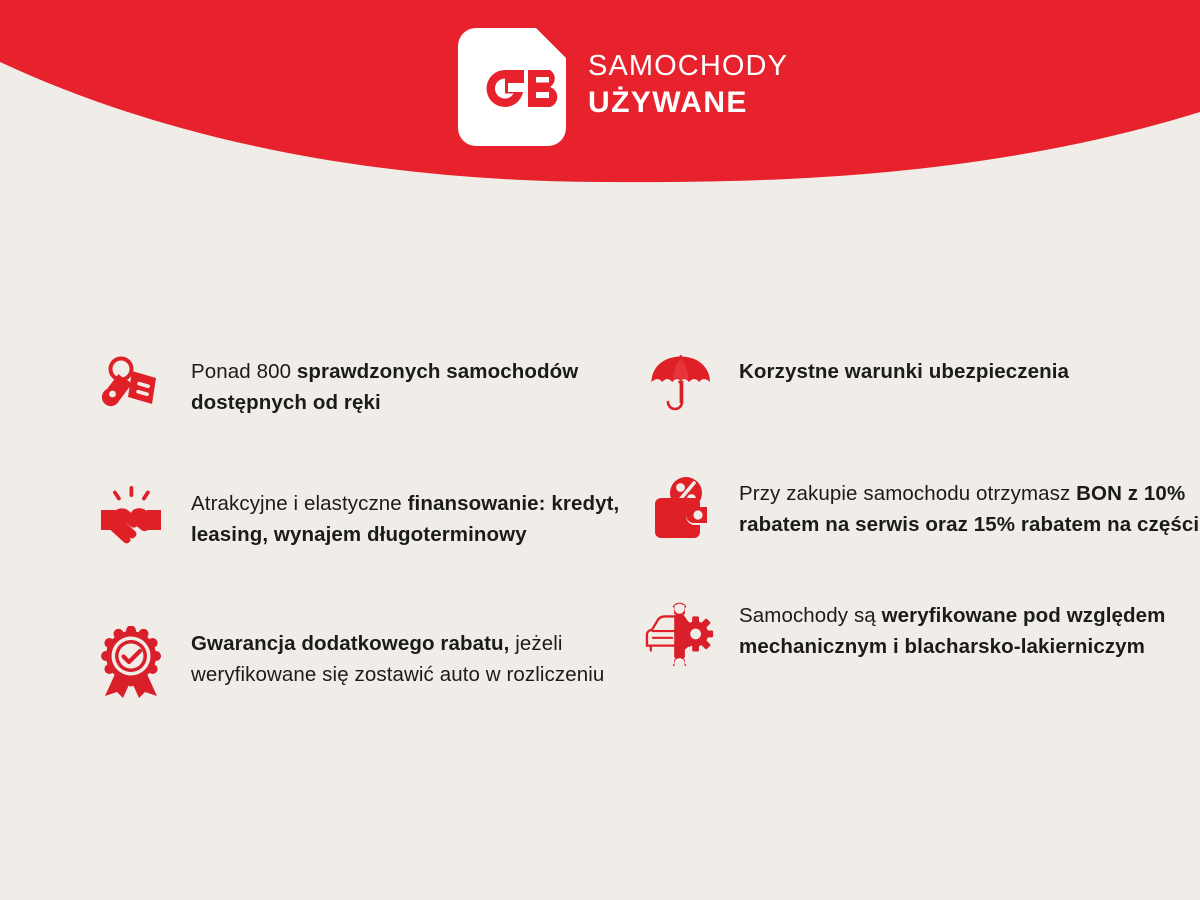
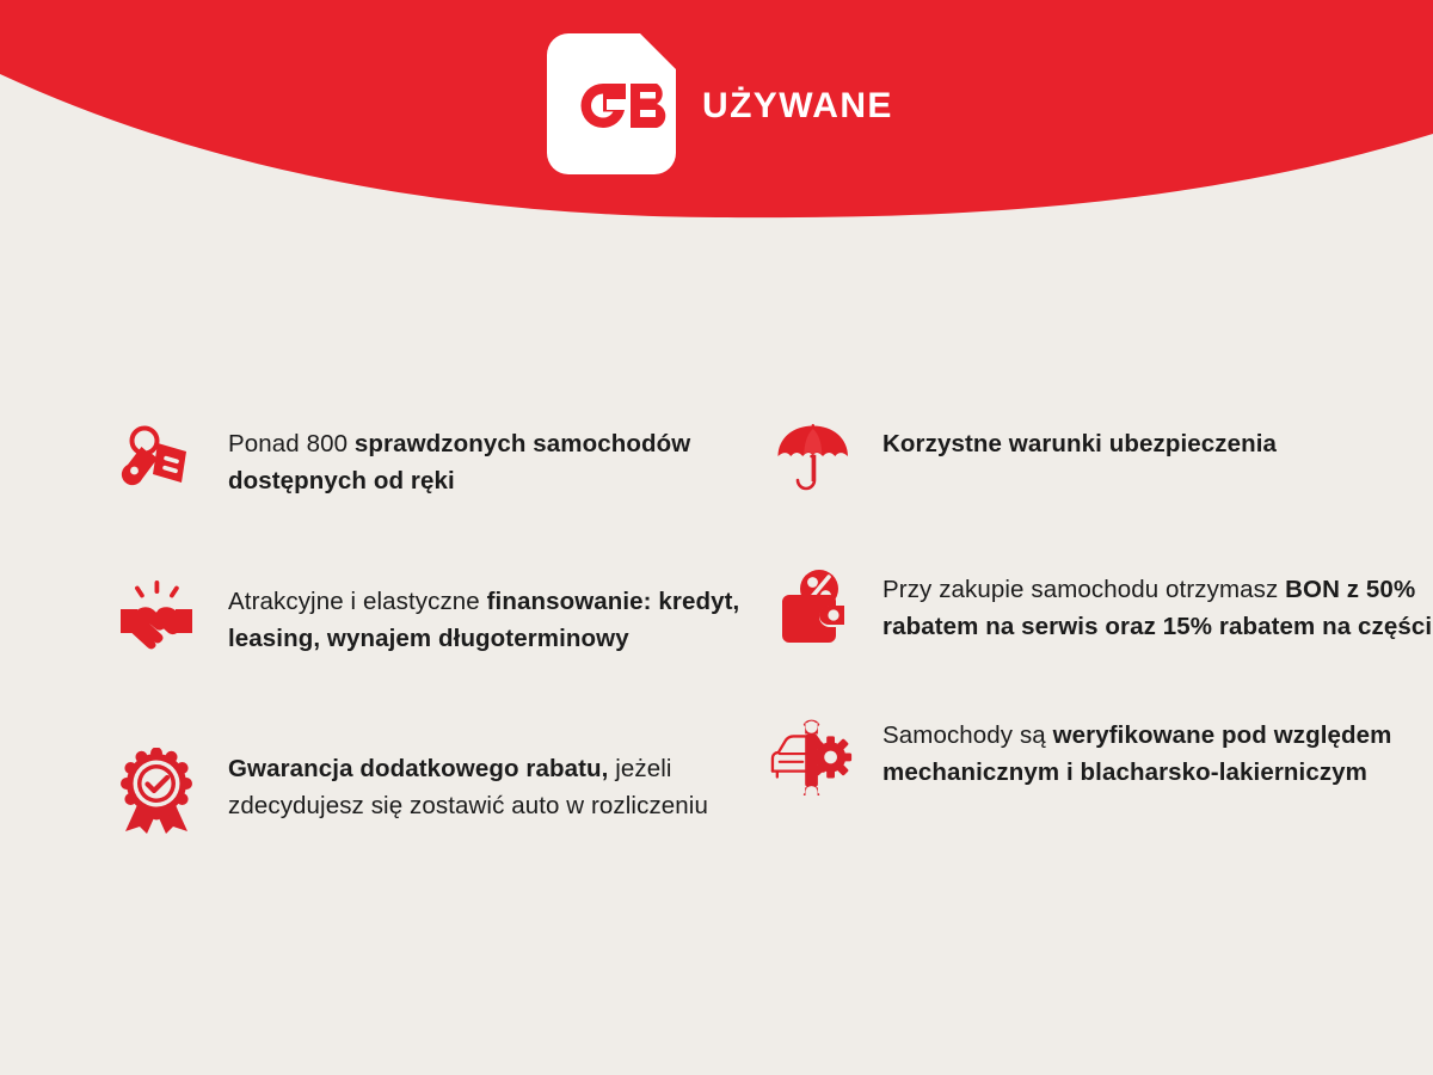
- SAMOCHODY
  UŻYWANE
  Ponad 800 sprawdzonych samochodów dostępnych od ręki
  Atrakcyjne i elastyczne finansowanie: kredyt, leasing, wynajem długoterminowy
- Gwarancja dodatkowego rabatu, jeżeli weryfikowane się zostawić auto w rozliczeniu
+ Gwarancja dodatkowego rabatu, jeżeli zdecydujesz się zostawić auto w rozliczeniu
  Korzystne warunki ubezpieczenia
- Przy zakupie samochodu otrzymasz BON z 10% rabatem na serwis oraz 15% rabatem na części
+ Przy zakupie samochodu otrzymasz BON z 50% rabatem na serwis oraz 15% rabatem na części
  Samochody są weryfikowane pod względem mechanicznym i blacharsko-lakierniczym
